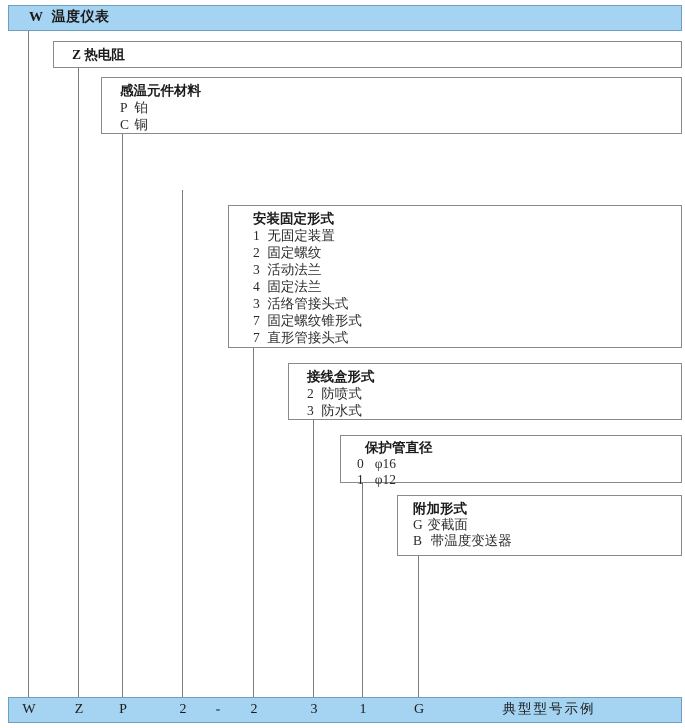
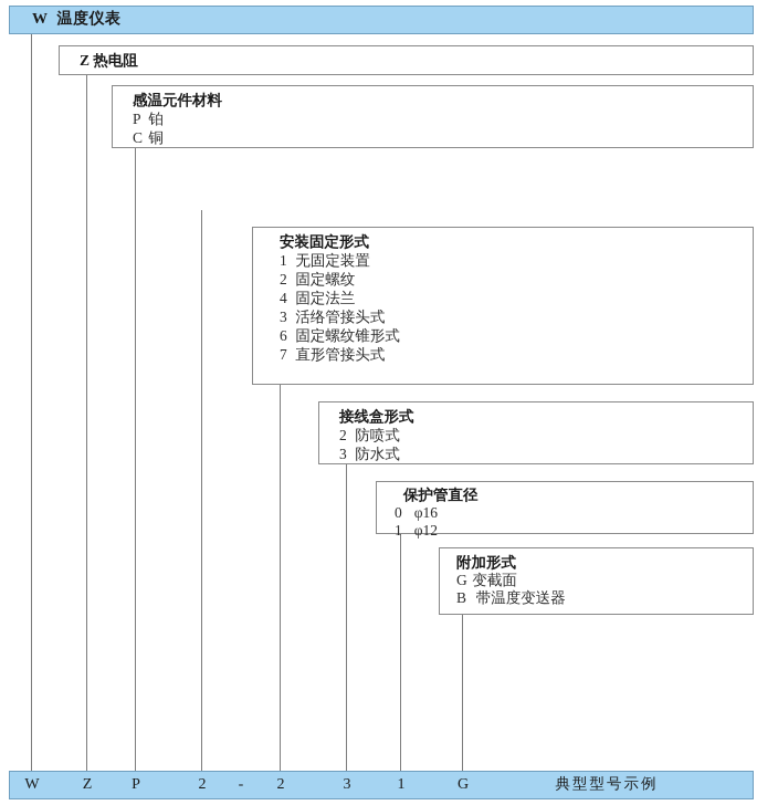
  W 温度仪表
  Z 热电阻
  感温元件材料
  P 铂
  C 铜
  安装固定形式
  1 无固定装置
  2 固定螺纹
- 3 活动法兰
  4 固定法兰
  3 活络管接头式
- 7 固定螺纹锥形式
+ 6 固定螺纹锥形式
  7 直形管接头式
  接线盒形式
  2 防喷式
  3 防水式
  保护管直径
  0 φ16
  1 φ12
  附加形式
  G 变截面
  B 带温度变送器
  W
  Z
  P
  2
  -
  2
  3
  1
  G
  典型型号示例
